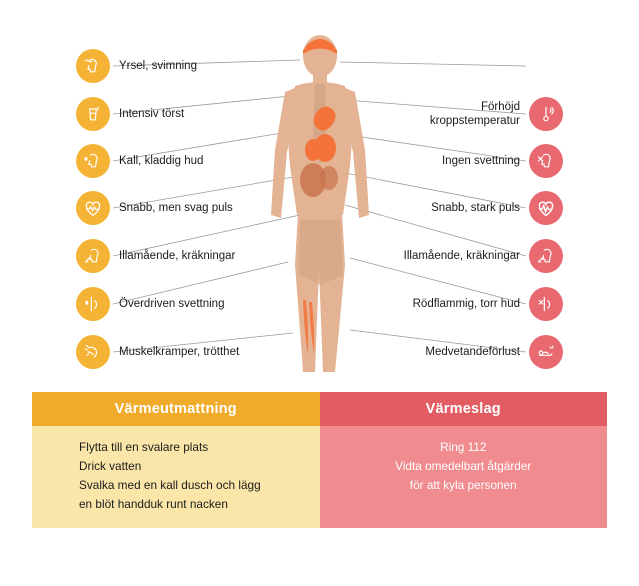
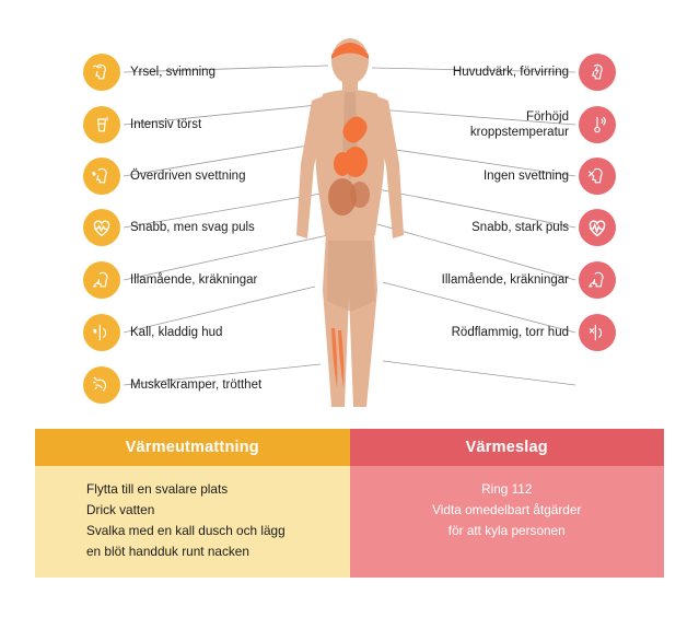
  Yrsel, svimning
  Intensiv törst
- Kall, kladdig hud
+ Överdriven svettning
  Snabb, men svag puls
  Illamående, kräkningar
- Överdriven svettning
+ Kall, kladdig hud
  Muskelkramper, trötthet
+ Huvudvärk, förvirring
  Förhöjd
  kroppstemperatur
  Ingen svettning
  Snabb, stark puls
  Illamående, kräkningar
  Rödflammig, torr hud
- Medvetandeförlust
  Värmeutmattning
  Flytta till en svalare plats
  Drick vatten
  Svalka med en kall dusch och lägg
  en blöt handduk runt nacken
  Värmeslag
  Ring 112
  Vidta omedelbart åtgärder
  för att kyla personen
